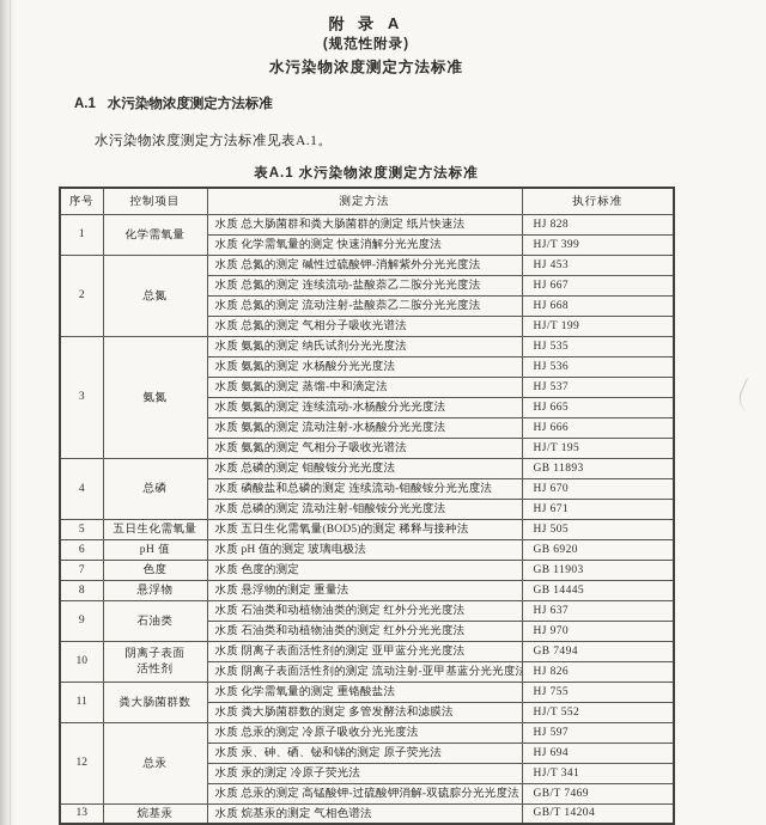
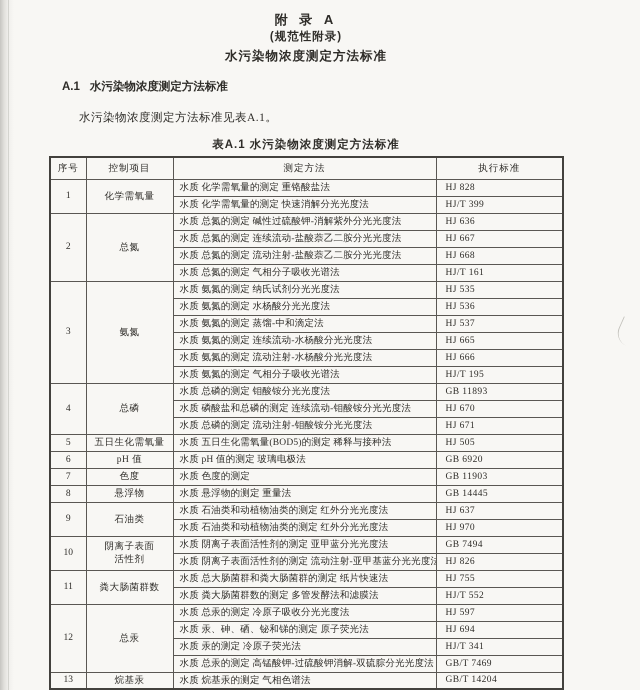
  附 录 A
  (规范性附录)
  水污染物浓度测定方法标准
  A.1 水污染物浓度测定方法标准
  水污染物浓度测定方法标准见表A.1。
  表A.1 水污染物浓度测定方法标准
  序号	控制项目	测定方法	执行标准
- 1	化学需氧量	水质 总大肠菌群和粪大肠菌群的测定 纸片快速法	HJ 828
+ 1	化学需氧量	水质 化学需氧量的测定 重铬酸盐法	HJ 828
  水质 化学需氧量的测定 快速消解分光光度法	HJ/T 399
- 2	总氮	水质 总氮的测定 碱性过硫酸钾-消解紫外分光光度法	HJ 453
+ 2	总氮	水质 总氮的测定 碱性过硫酸钾-消解紫外分光光度法	HJ 636
  水质 总氮的测定 连续流动-盐酸萘乙二胺分光光度法	HJ 667
  水质 总氮的测定 流动注射-盐酸萘乙二胺分光光度法	HJ 668
- 水质 总氮的测定 气相分子吸收光谱法	HJ/T 199
+ 水质 总氮的测定 气相分子吸收光谱法	HJ/T 161
  3	氨氮	水质 氨氮的测定 纳氏试剂分光光度法	HJ 535
  水质 氨氮的测定 水杨酸分光光度法	HJ 536
  水质 氨氮的测定 蒸馏-中和滴定法	HJ 537
  水质 氨氮的测定 连续流动-水杨酸分光光度法	HJ 665
  水质 氨氮的测定 流动注射-水杨酸分光光度法	HJ 666
  水质 氨氮的测定 气相分子吸收光谱法	HJ/T 195
  4	总磷	水质 总磷的测定 钼酸铵分光光度法	GB 11893
  水质 磷酸盐和总磷的测定 连续流动-钼酸铵分光光度法	HJ 670
  水质 总磷的测定 流动注射-钼酸铵分光光度法	HJ 671
  5	五日生化需氧量	水质 五日生化需氧量(BOD5)的测定 稀释与接种法	HJ 505
  6	pH 值	水质 pH 值的测定 玻璃电极法	GB 6920
  7	色度	水质 色度的测定	GB 11903
  8	悬浮物	水质 悬浮物的测定 重量法	GB 14445
  9	石油类	水质 石油类和动植物油类的测定 红外分光光度法	HJ 637
  水质 石油类和动植物油类的测定 红外分光光度法	HJ 970
  10	阴离子表面活性剂	水质 阴离子表面活性剂的测定 亚甲蓝分光光度法	GB 7494
  水质 阴离子表面活性剂的测定 流动注射-亚甲基蓝分光光度法	HJ 826
- 11	粪大肠菌群数	水质 化学需氧量的测定 重铬酸盐法	HJ 755
+ 11	粪大肠菌群数	水质 总大肠菌群和粪大肠菌群的测定 纸片快速法	HJ 755
  水质 粪大肠菌群数的测定 多管发酵法和滤膜法	HJ/T 552
  12	总汞	水质 总汞的测定 冷原子吸收分光光度法	HJ 597
  水质 汞、砷、硒、铋和锑的测定 原子荧光法	HJ 694
  水质 汞的测定 冷原子荧光法	HJ/T 341
  水质 总汞的测定 高锰酸钾-过硫酸钾消解-双硫腙分光光度法	GB/T 7469
  13	烷基汞	水质 烷基汞的测定 气相色谱法	GB/T 14204
